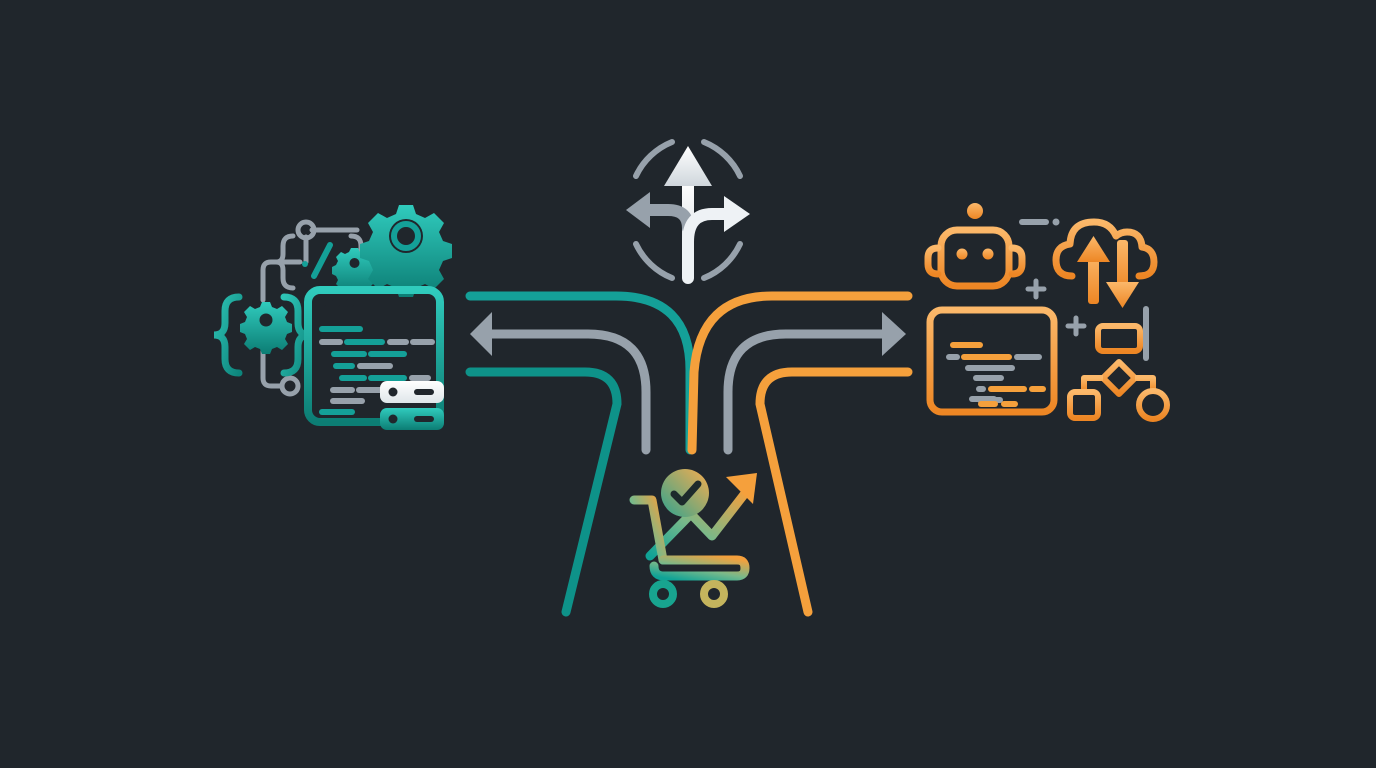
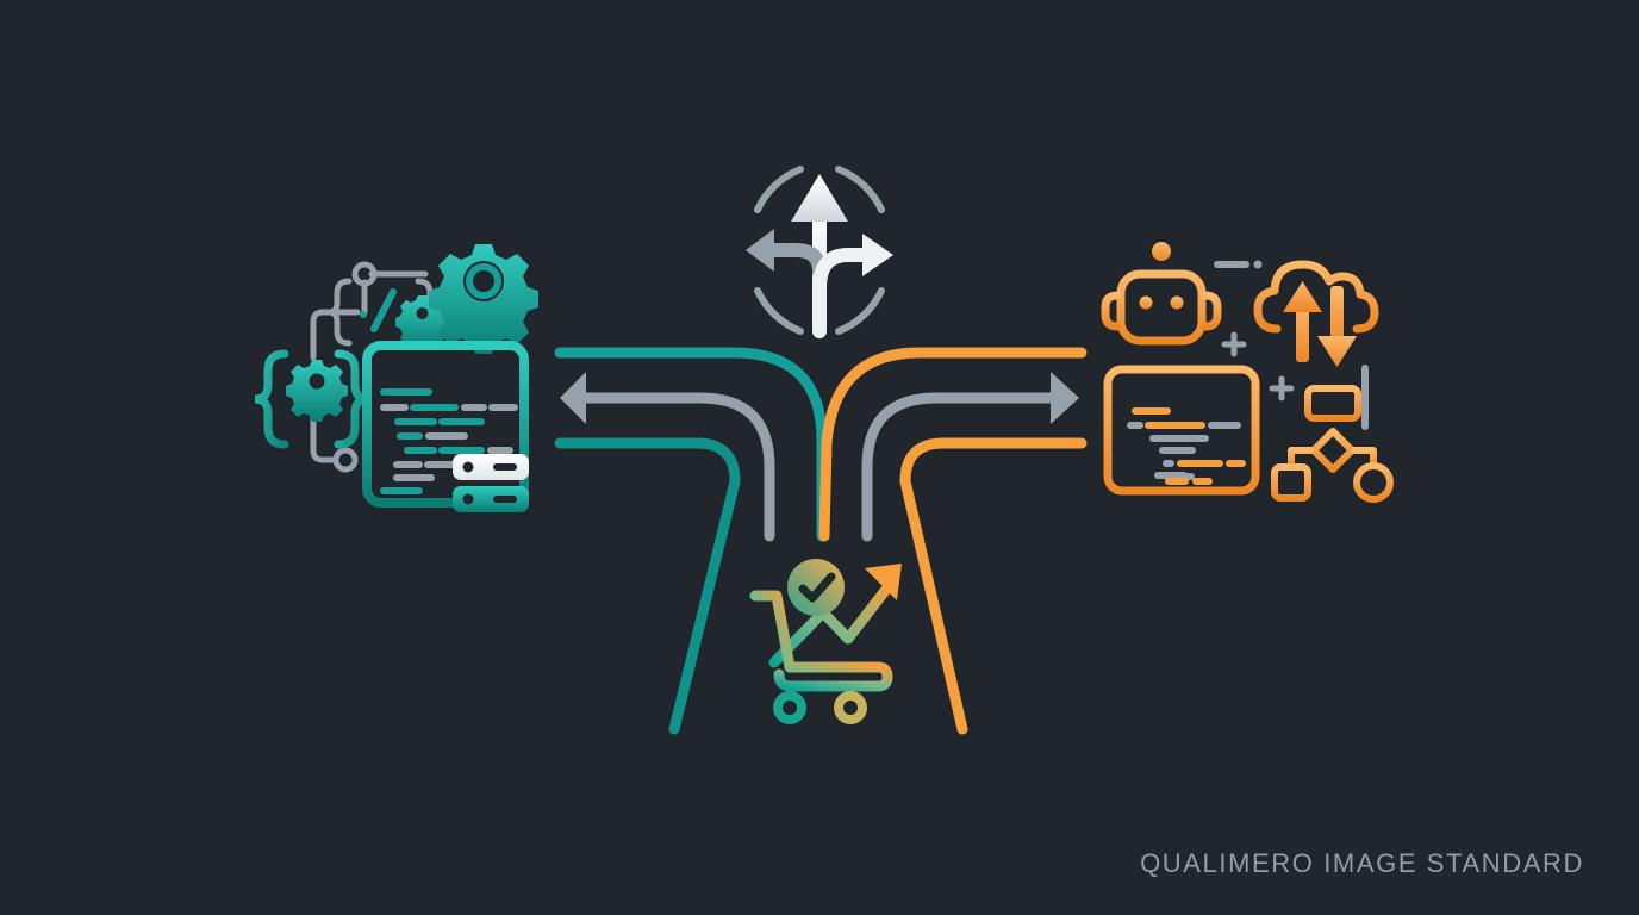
+ QUALIMERO IMAGE STANDARD
